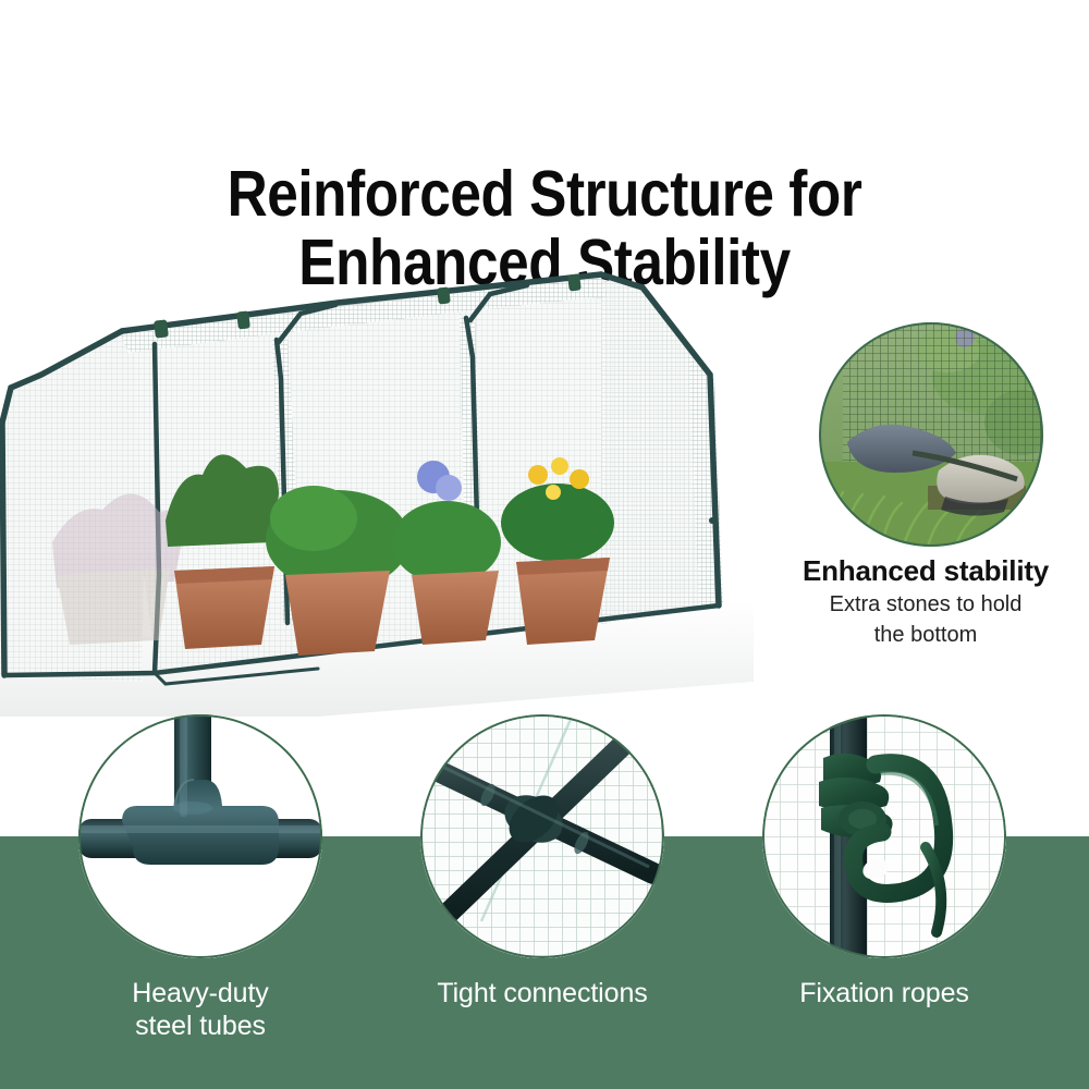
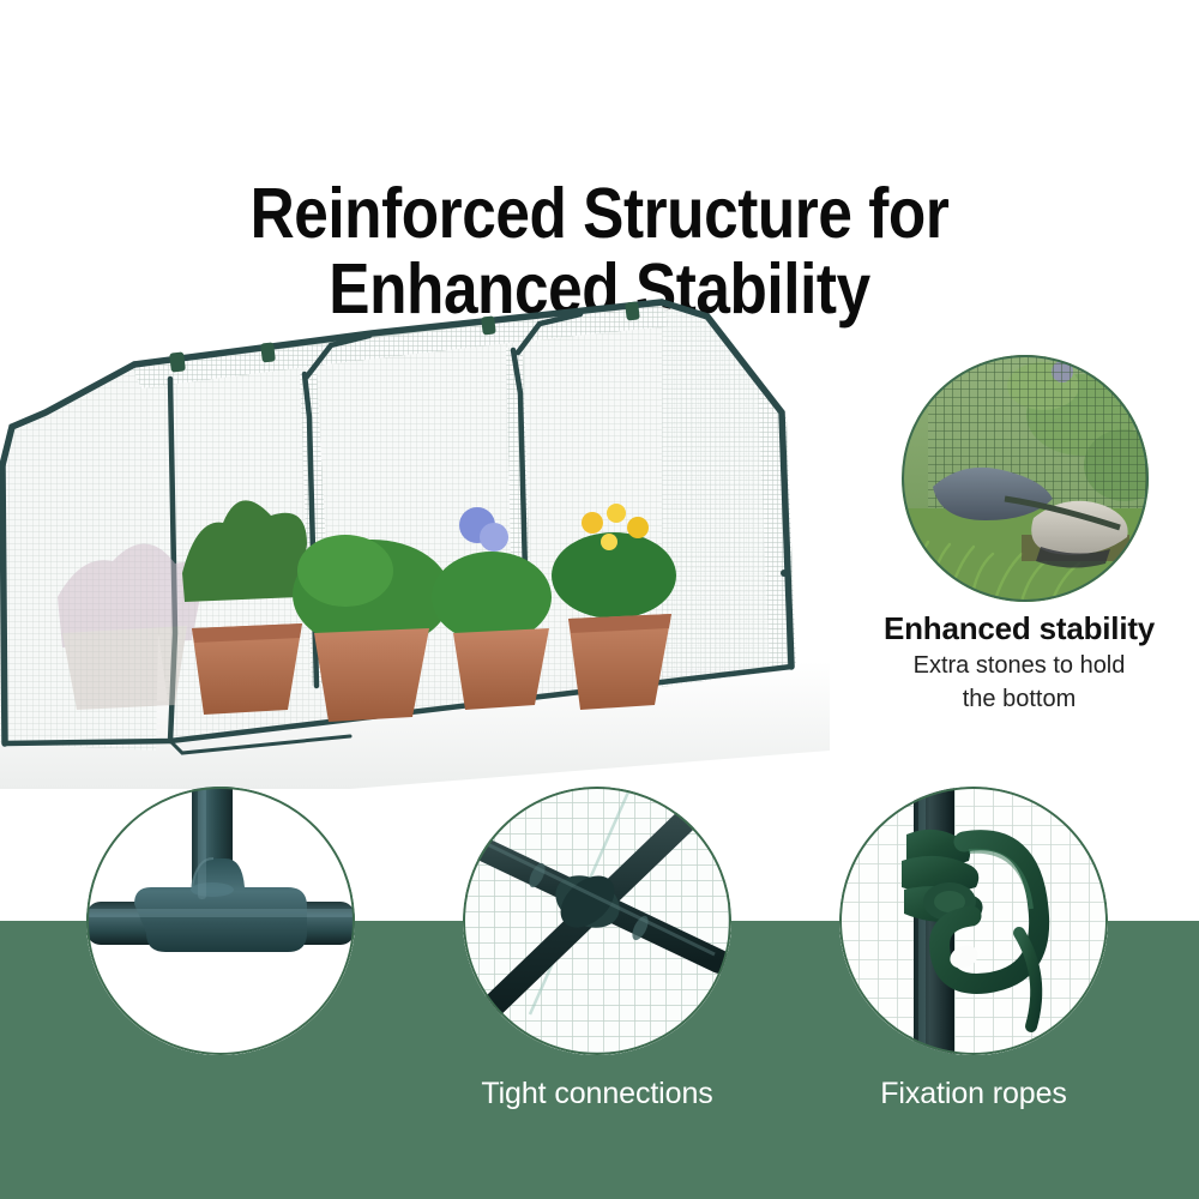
  Reinforced Structure for
  Enhanced Stability
  Enhanced stability
  Extra stones to hold
  the bottom
- Heavy-duty
- steel tubes
  Tight connections
  Fixation ropes
